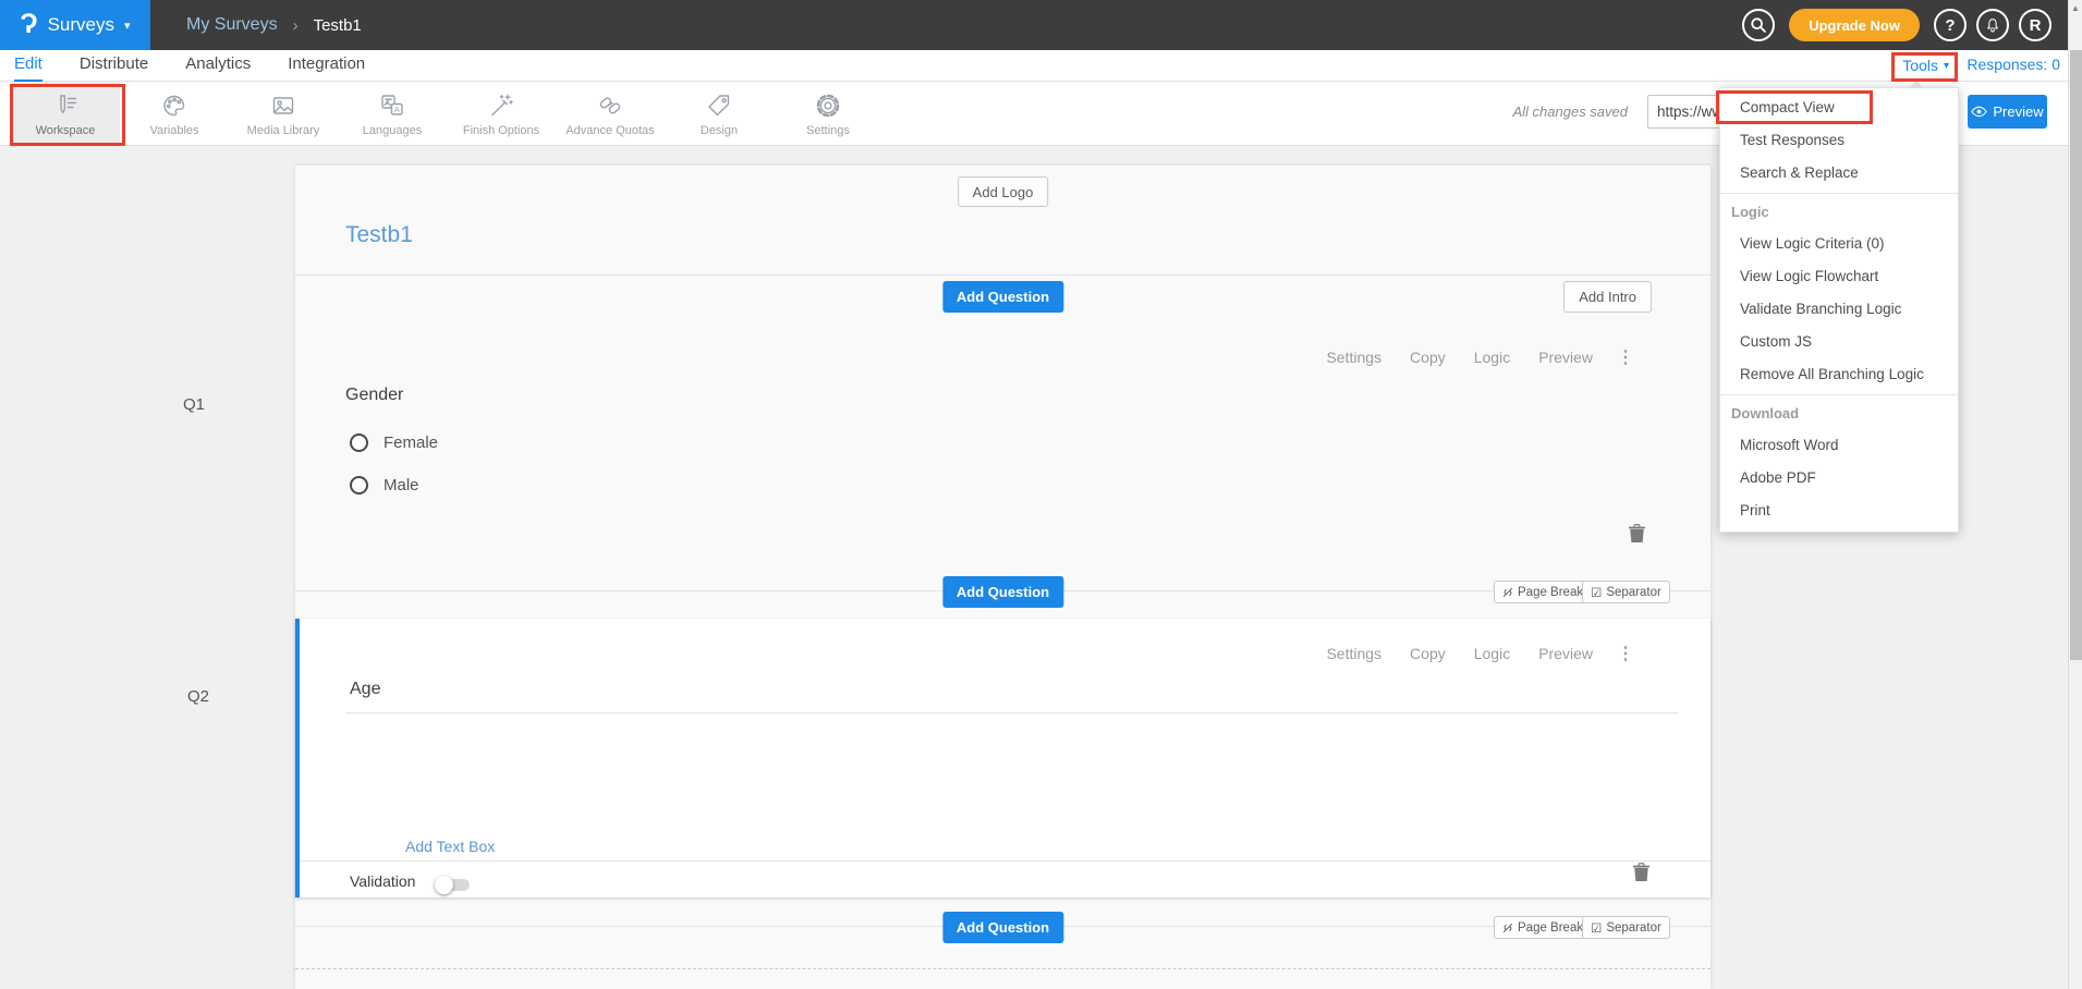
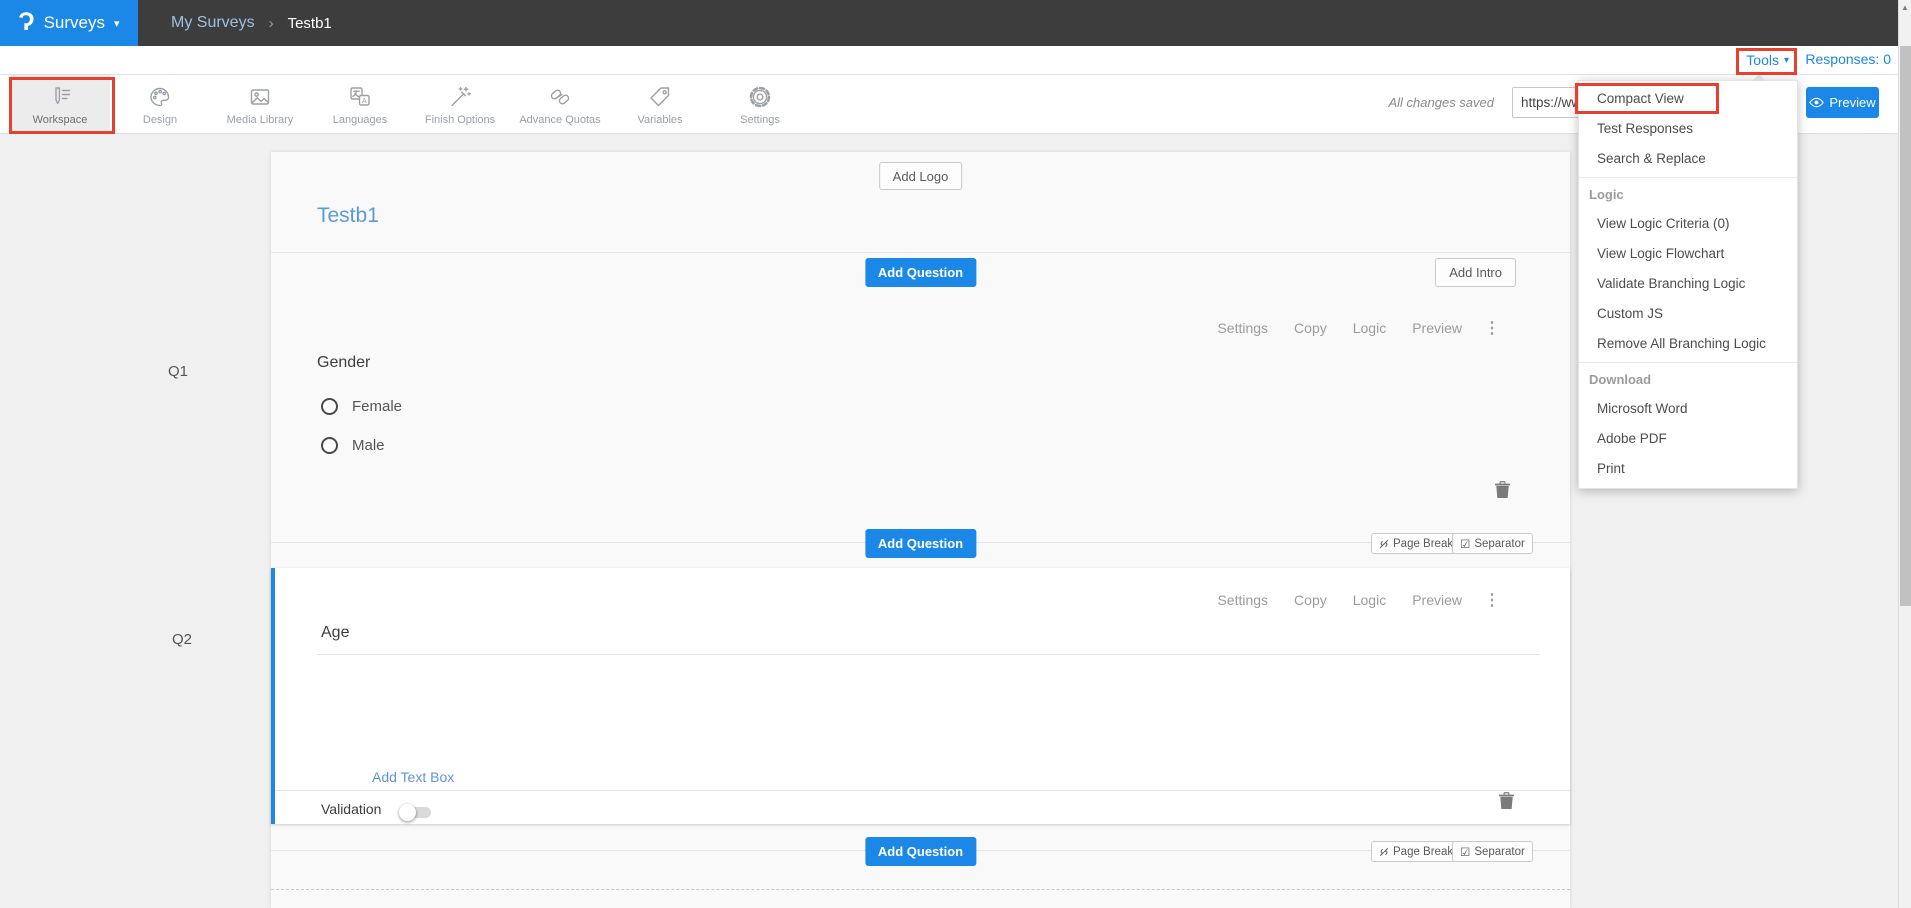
  Ɂ
  Surveys
  ▾
  My Surveys
  ›
  Testb1
- Upgrade Now
- ?
- R
- Edit
- Distribute
- Analytics
- Integration
  Tools
  ▾
  Responses: 0
  Workspace
- Variables
+ Design
  Media Library
  A
  Languages
  Finish Options
  Advance Quotas
- Design
+ Variables
  Settings
  All changes saved
  https://ww
  Preview
  Q1
  Q2
  Add Logo
  Testb1
  Add Question
  Add Intro
  Settings
  Copy
  Logic
  Preview
  ⋮
  Gender
  Female
  Male
  Add Question
  Page Break
  ☑
  Separator
  Settings
  Copy
  Logic
  Preview
  ⋮
  Age
  Add Text Box
  Validation
  Add Question
  Page Break
  ☑
  Separator
  Compact View
  Test Responses
  Search & Replace
  Logic
  View Logic Criteria (0)
  View Logic Flowchart
  Validate Branching Logic
  Custom JS
  Remove All Branching Logic
  Download
  Microsoft Word
  Adobe PDF
  Print
  ▲
